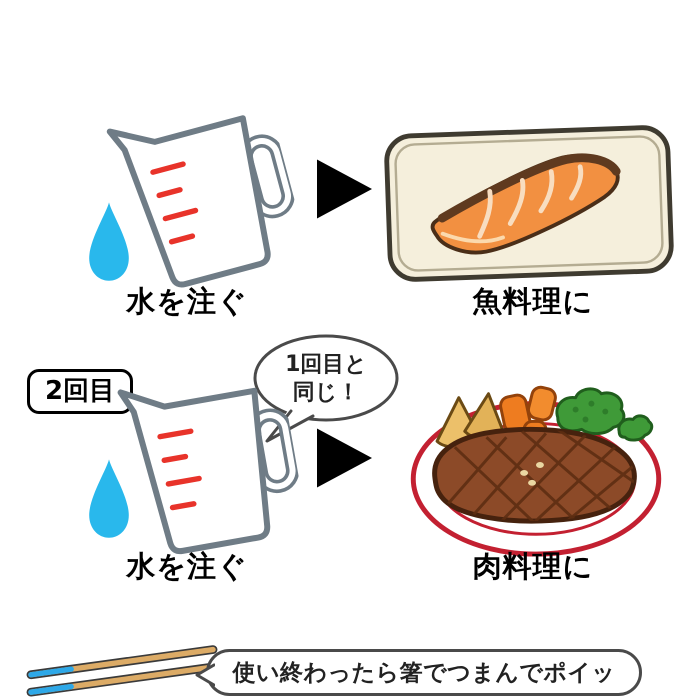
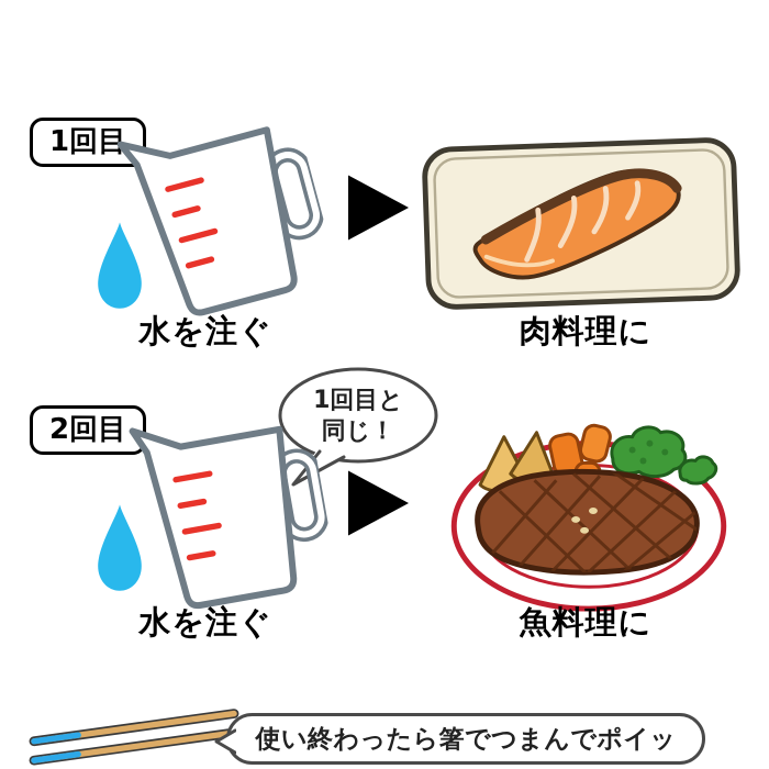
+ 1回目
  水を注ぐ
- 魚料理に
+ 肉料理に
  2回目
  1回目と
  同じ！
  水を注ぐ
- 肉料理に
+ 魚料理に
  使い終わったら箸でつまんでポイッ
